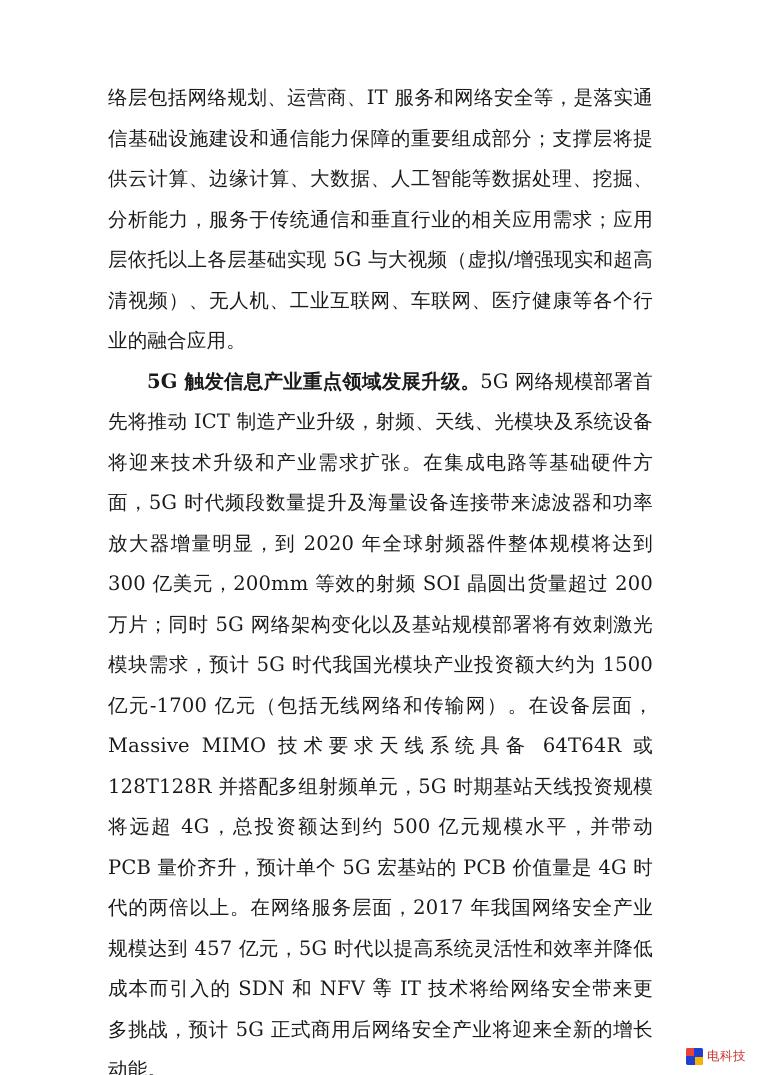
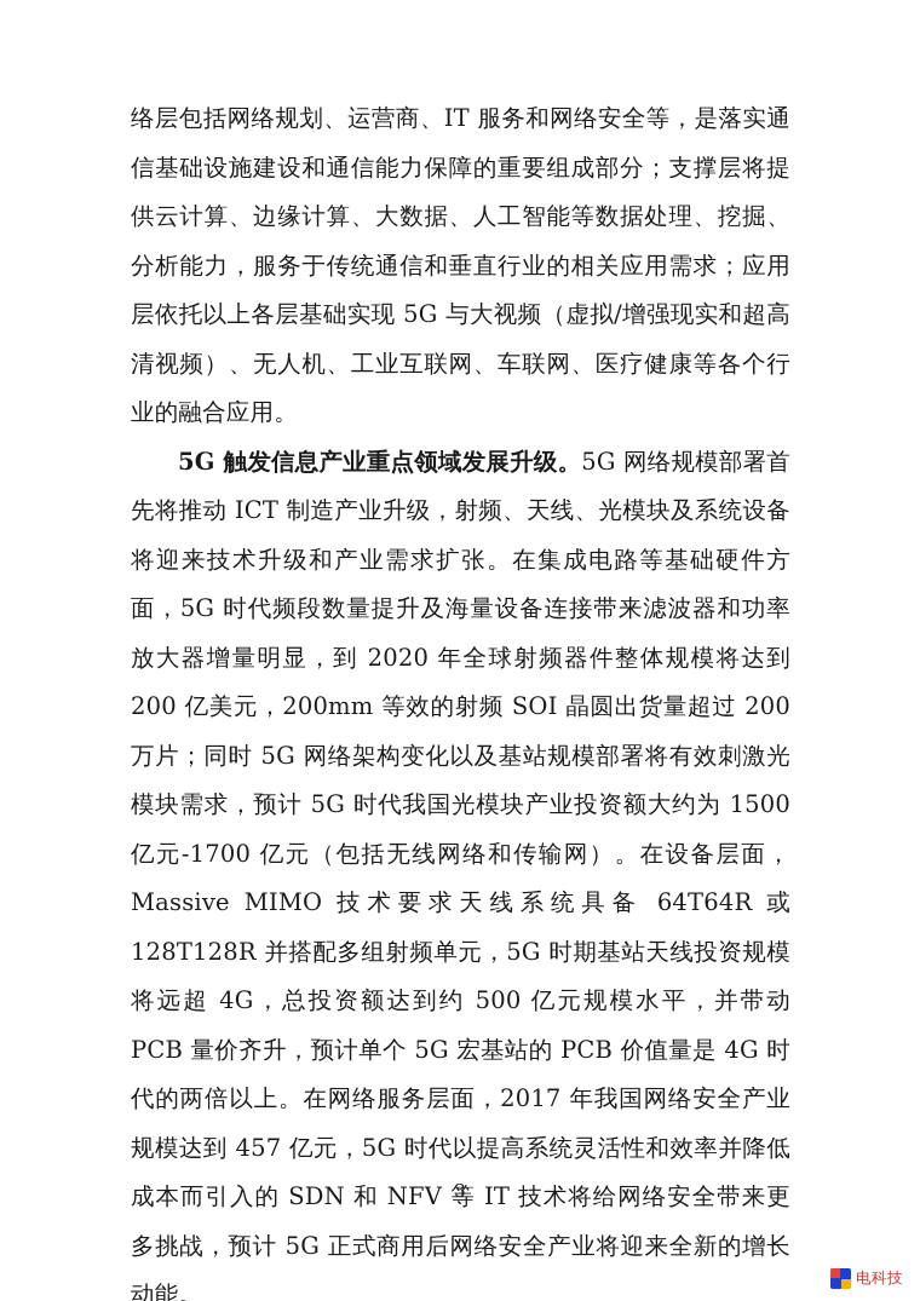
  络层包括网络规划、运营商、IT 服务和网络安全等，是落实通信基础设施建设和通信能力保障的重要组成部分；支撑层将提供云计算、边缘计算、大数据、人工智能等数据处理、挖掘、分析能力，服务于传统通信和垂直行业的相关应用需求；应用层依托以上各层基础实现 5G 与大视频（虚拟/增强现实和超高清视频）、无人机、工业互联网、车联网、医疗健康等各个行业的融合应用。
- 5G 触发信息产业重点领域发展升级。5G 网络规模部署首先将推动 ICT 制造产业升级，射频、天线、光模块及系统设备将迎来技术升级和产业需求扩张。在集成电路等基础硬件方面，5G 时代频段数量提升及海量设备连接带来滤波器和功率放大器增量明显，到 2020 年全球射频器件整体规模将达到 300 亿美元，200mm 等效的射频 SOI 晶圆出货量超过 200 万片；同时 5G 网络架构变化以及基站规模部署将有效刺激光模块需求，预计 5G 时代我国光模块产业投资额大约为 1500 亿元-1700 亿元（包括无线网络和传输网）。在设备层面，Massive MIMO 技术要求天线系统具备 64T64R 或 128T128R 并搭配多组射频单元，5G 时期基站天线投资规模将远超 4G，总投资额达到约 500 亿元规模水平，并带动 PCB 量价齐升，预计单个 5G 宏基站的 PCB 价值量是 4G 时代的两倍以上。在网络服务层面，2017 年我国网络安全产业规模达到 457 亿元，5G 时代以提高系统灵活性和效率并降低成本而引入的 SDN 和 NFV 等 IT 技术将给网络安全带来更多挑战，预计 5G 正式商用后网络安全产业将迎来全新的增长动能。
+ 5G 触发信息产业重点领域发展升级。5G 网络规模部署首先将推动 ICT 制造产业升级，射频、天线、光模块及系统设备将迎来技术升级和产业需求扩张。在集成电路等基础硬件方面，5G 时代频段数量提升及海量设备连接带来滤波器和功率放大器增量明显，到 2020 年全球射频器件整体规模将达到 200 亿美元，200mm 等效的射频 SOI 晶圆出货量超过 200 万片；同时 5G 网络架构变化以及基站规模部署将有效刺激光模块需求，预计 5G 时代我国光模块产业投资额大约为 1500 亿元-1700 亿元（包括无线网络和传输网）。在设备层面，Massive MIMO 技术要求天线系统具备 64T64R 或 128T128R 并搭配多组射频单元，5G 时期基站天线投资规模将远超 4G，总投资额达到约 500 亿元规模水平，并带动 PCB 量价齐升，预计单个 5G 宏基站的 PCB 价值量是 4G 时代的两倍以上。在网络服务层面，2017 年我国网络安全产业规模达到 457 亿元，5G 时代以提高系统灵活性和效率并降低成本而引入的 SDN 和 NFV 等 IT 技术将给网络安全带来更多挑战，预计 5G 正式商用后网络安全产业将迎来全新的增长动能。
  3
  电科技
